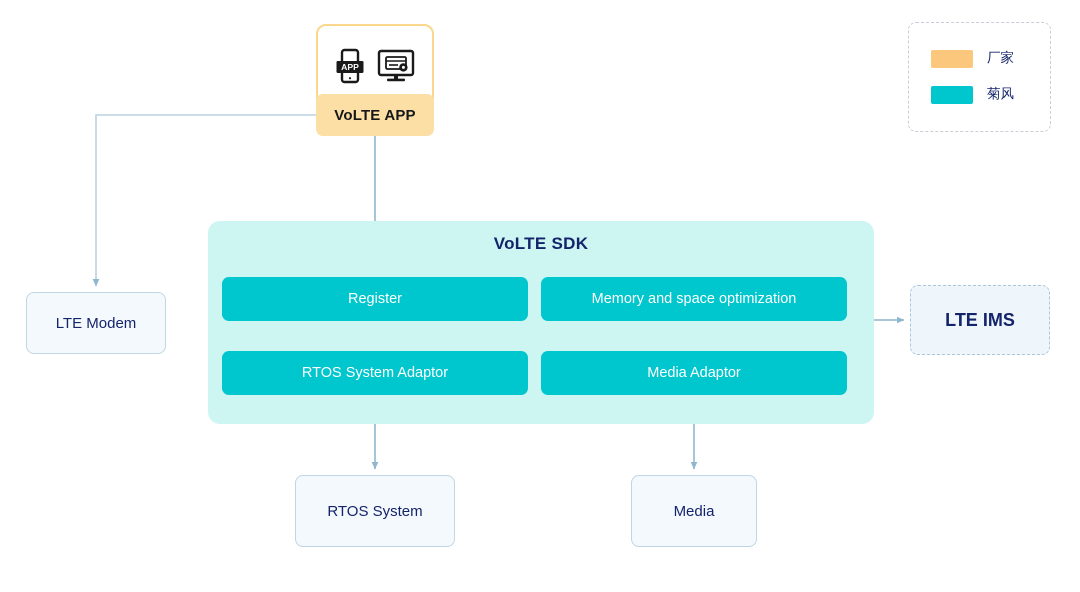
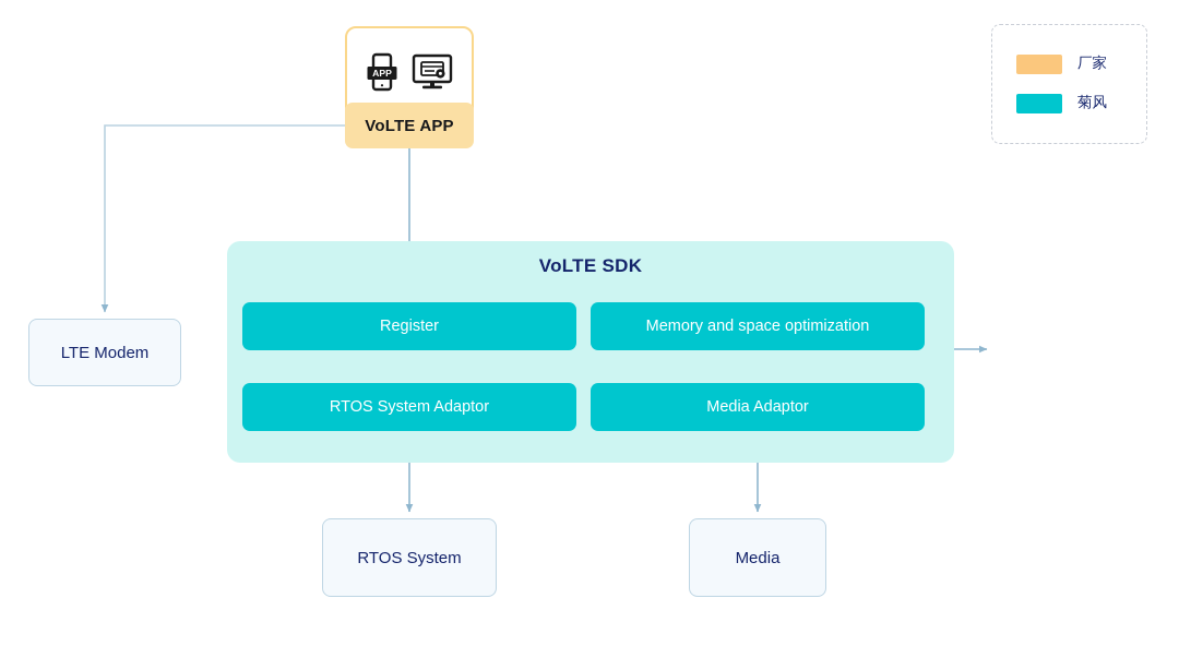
  APP
  VoLTE APP
  VoLTE SDK
  Register
  Memory and space optimization
  RTOS System Adaptor
  Media Adaptor
  LTE Modem
- LTE IMS
  RTOS System
  Media
  厂家
  菊风
